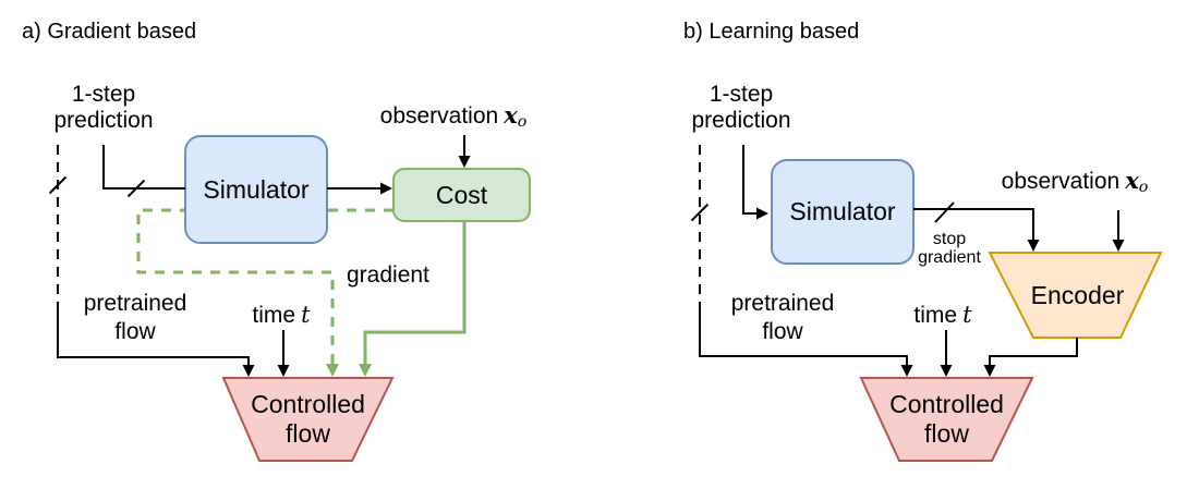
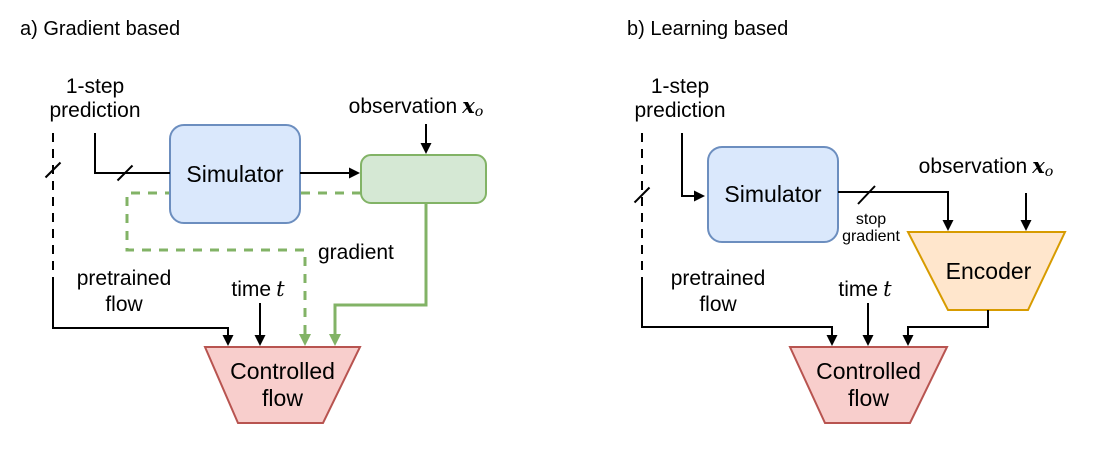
  a) Gradient based
  1-step
  prediction
  observation xo
  Simulator
- Cost
  gradient
  pretrained
  flow
  time t
  Controlled
  flow
  b) Learning based
  1-step
  prediction
  Simulator
  stop
  gradient
  observation xo
  Encoder
  pretrained
  flow
  time t
  Controlled
  flow
